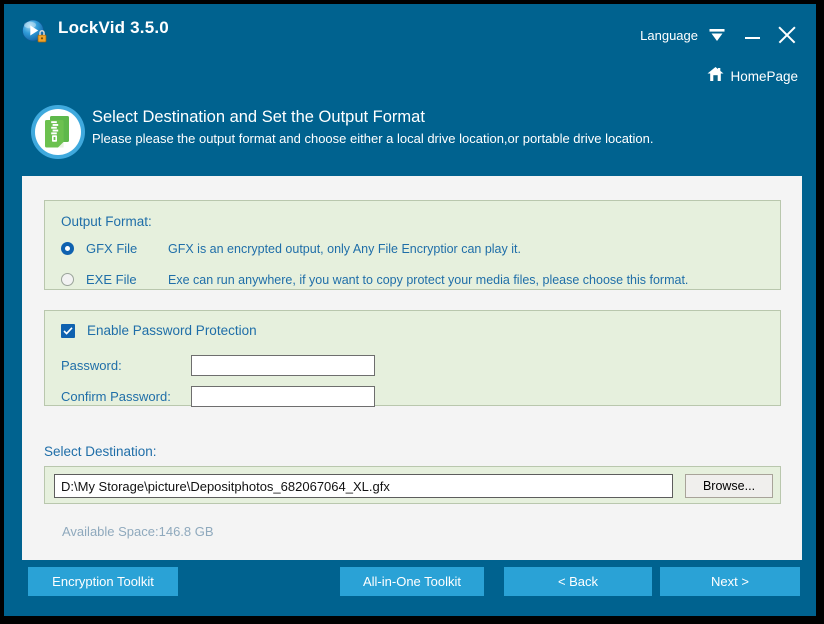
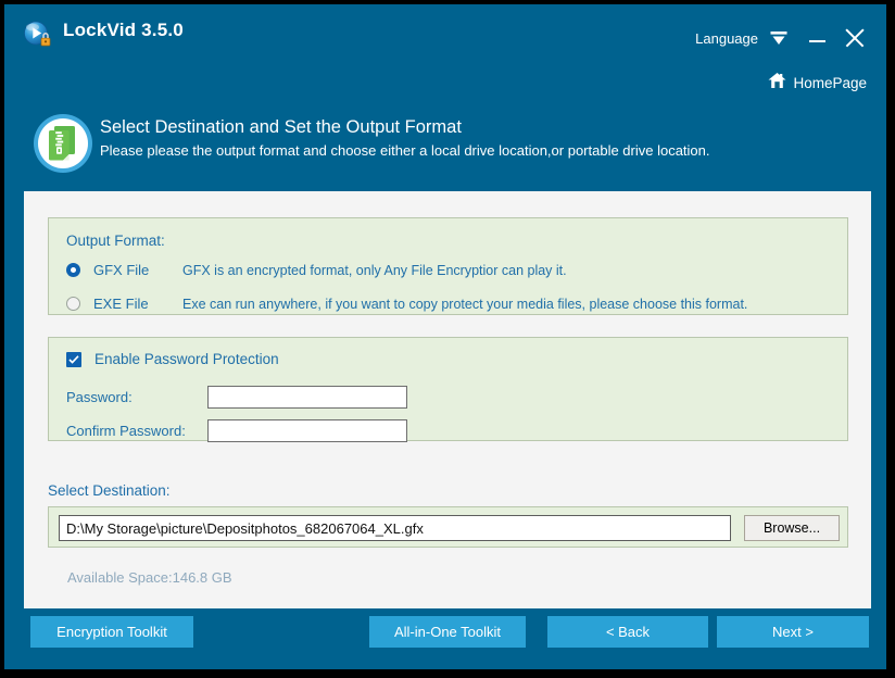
  LockVid 3.5.0
  Language
  HomePage
  Select Destination and Set the Output Format
  Please please the output format and choose either a local drive location,or portable drive location.
  Output Format:
  GFX File
- GFX is an encrypted output, only Any File Encryptior can play it.
+ GFX is an encrypted format, only Any File Encryptior can play it.
  EXE File
  Exe can run anywhere, if you want to copy protect your media files, please choose this format.
  Enable Password Protection
  Password:
  Confirm Password:
  Select Destination:
  D:\My Storage\picture\Depositphotos_682067064_XL.gfx
  Browse...
  Available Space:146.8 GB
  Encryption Toolkit
  All-in-One Toolkit
  < Back
  Next >
